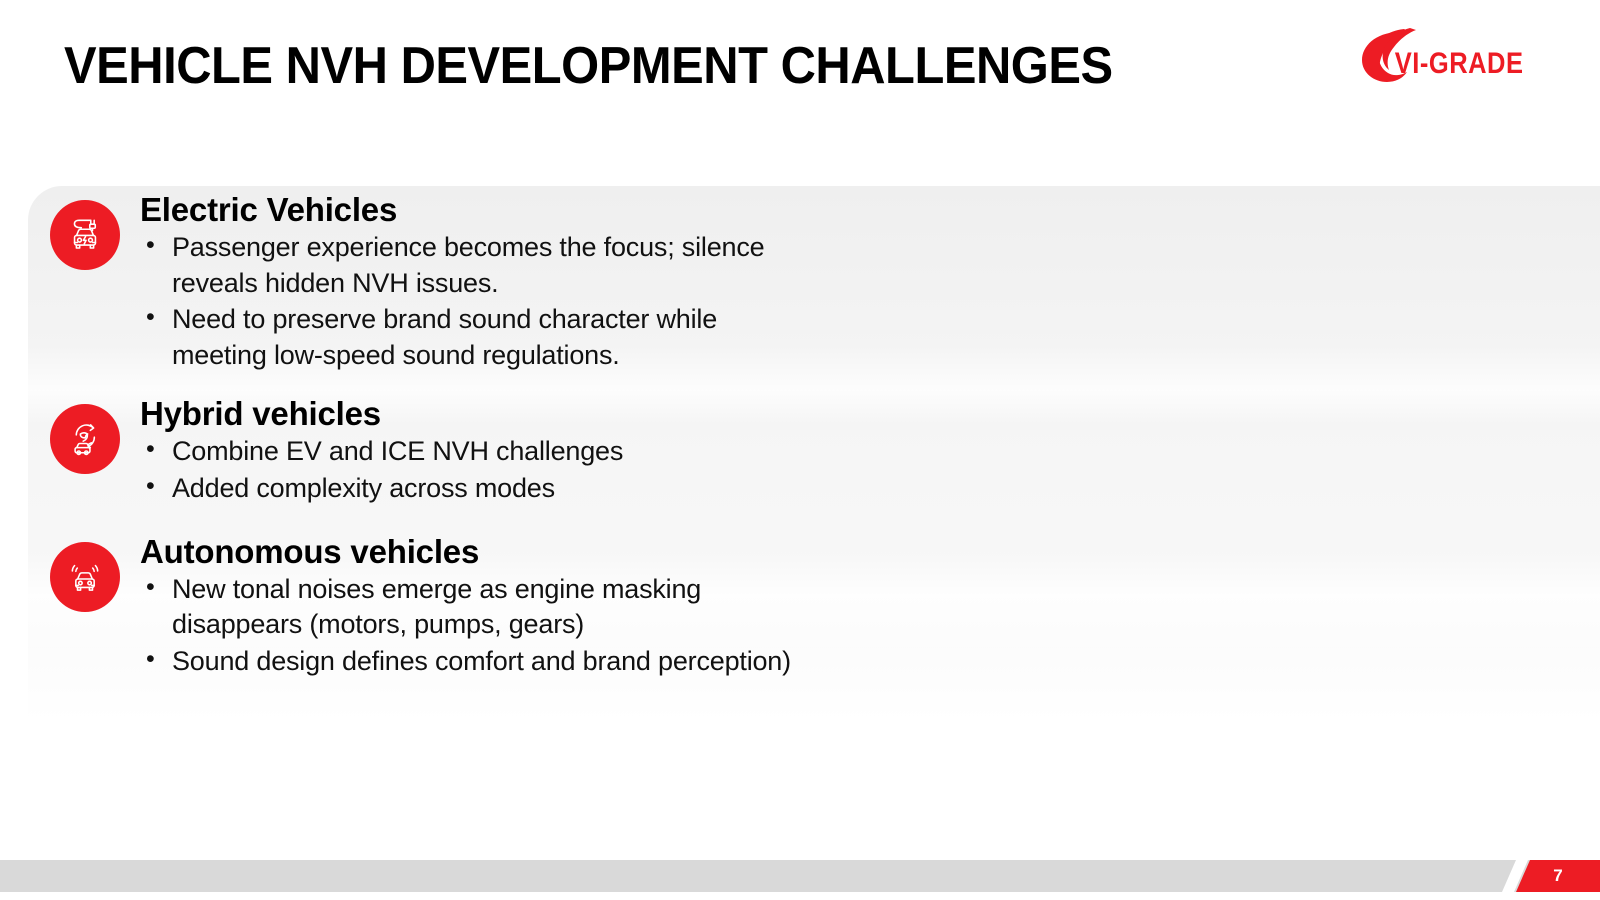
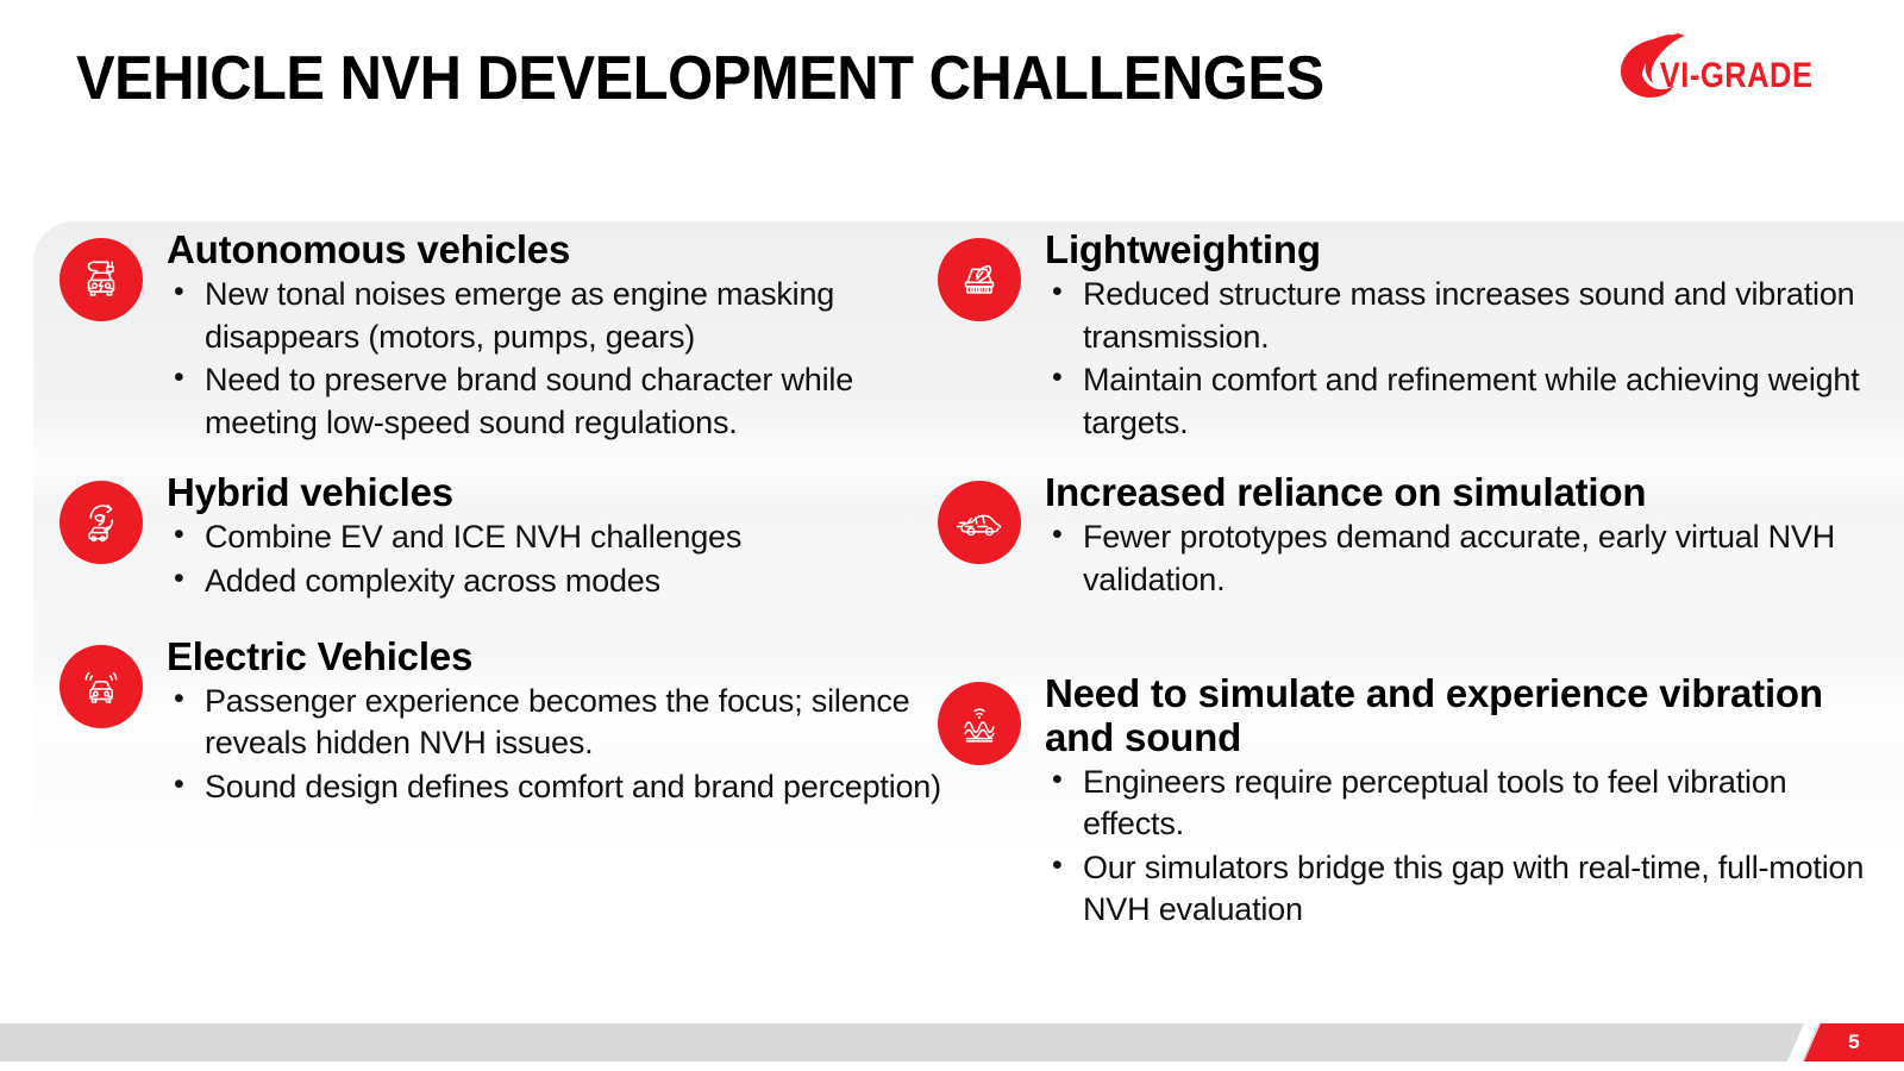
  VEHICLE NVH DEVELOPMENT CHALLENGES
  VI-GRADE
- Electric Vehicles
+ Autonomous vehicles
- Passenger experience becomes the focus; silence reveals hidden NVH issues.
+ New tonal noises emerge as engine masking disappears (motors, pumps, gears)
  Need to preserve brand sound character while meeting low-speed sound regulations.
  Hybrid vehicles
  Combine EV and ICE NVH challenges
  Added complexity across modes
- Autonomous vehicles
+ Electric Vehicles
- New tonal noises emerge as engine masking disappears (motors, pumps, gears)
+ Passenger experience becomes the focus; silence reveals hidden NVH issues.
  Sound design defines comfort and brand perception)
+ Lightweighting
+ Reduced structure mass increases sound and vibration transmission.
+ Maintain comfort and refinement while achieving weight targets.
+ Increased reliance on simulation
+ Fewer prototypes demand accurate, early virtual NVH validation.
+ Need to simulate and experience vibration and sound
+ Engineers require perceptual tools to feel vibration effects.
+ Our simulators bridge this gap with real-time, full-motion NVH evaluation
- 7
+ 5
